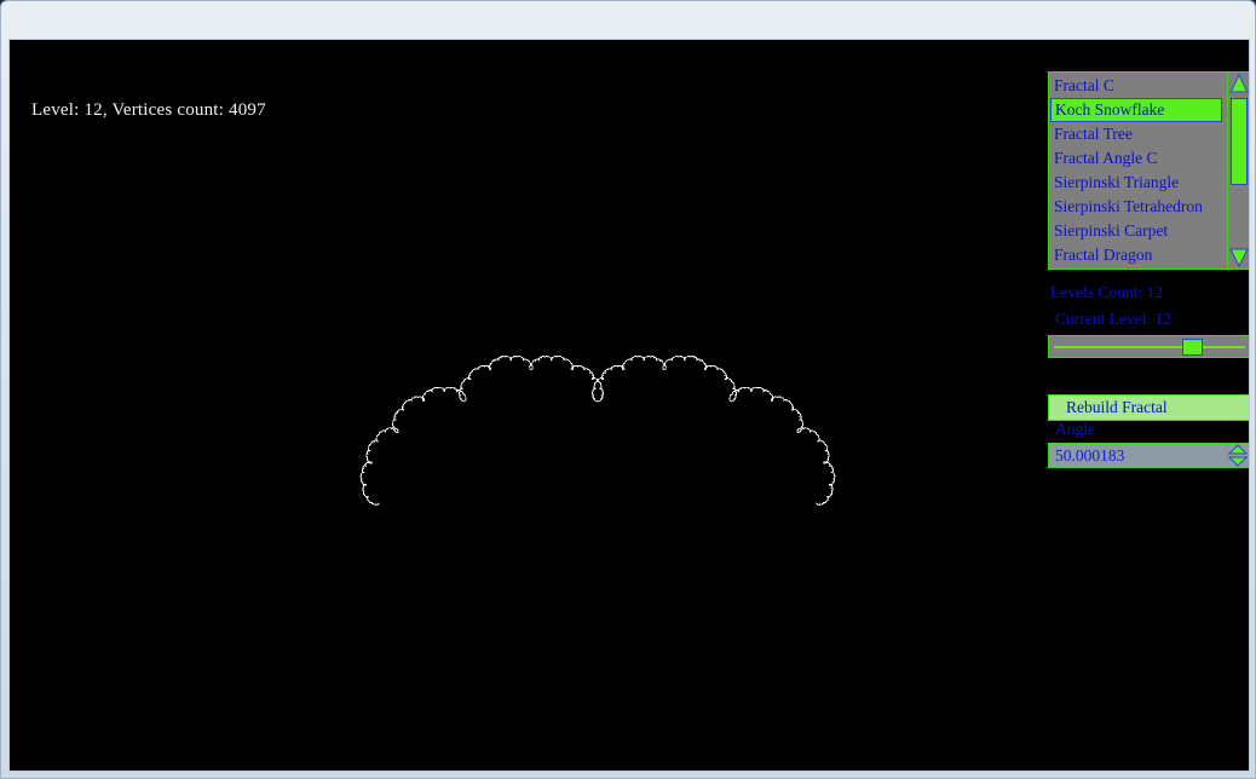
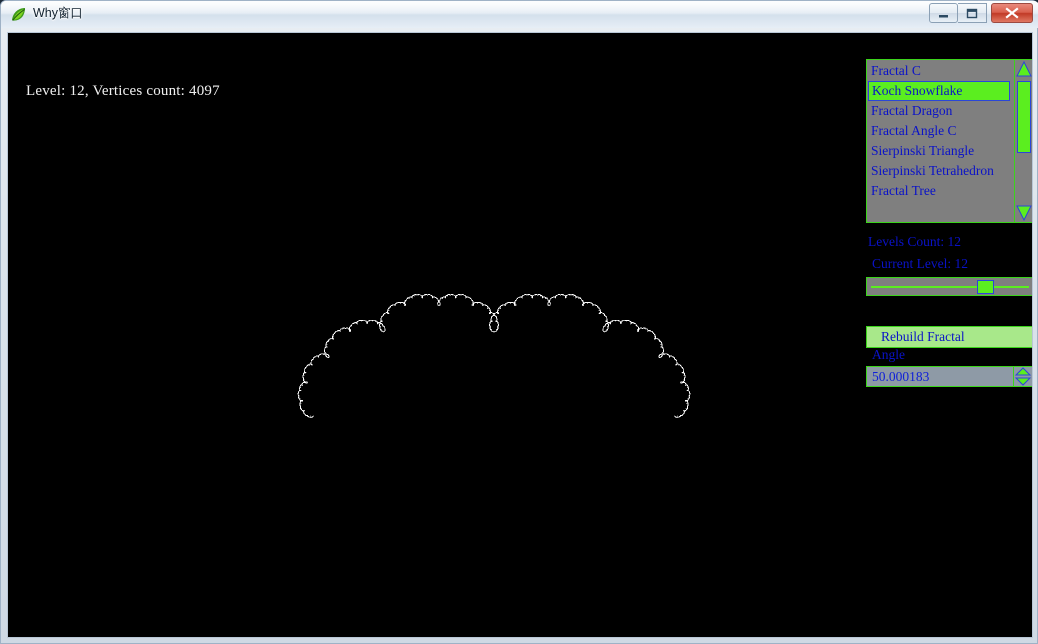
+ Why窗口
  Level: 12, Vertices count: 4097
  Fractal C
  Koch Snowflake
- Fractal Tree
+ Fractal Dragon
  Fractal Angle C
  Sierpinski Triangle
  Sierpinski Tetrahedron
- Sierpinski Carpet
- Fractal Dragon
+ Fractal Tree
  Levels Count: 12
  Current Level: 12
  Rebuild Fractal
  Angle
  50.000183
